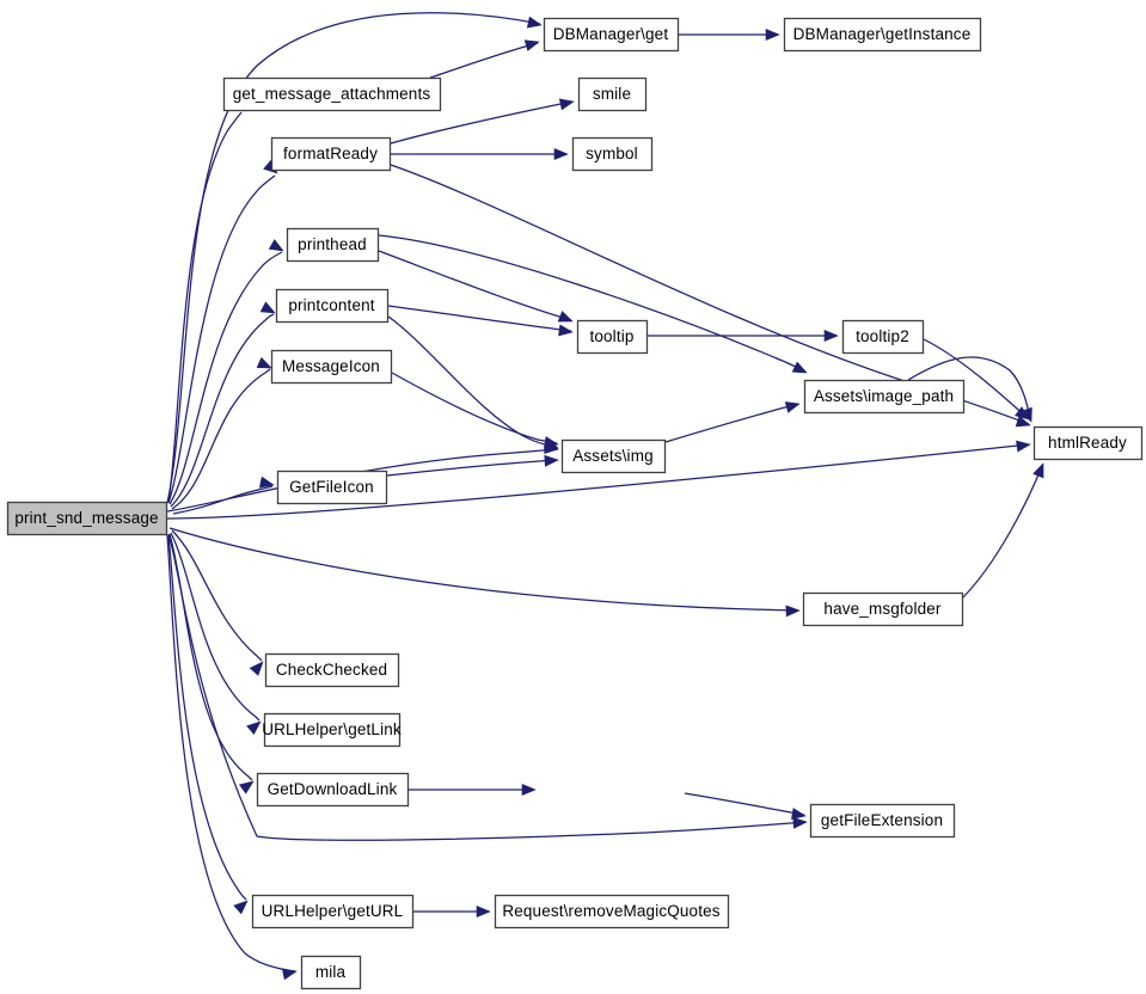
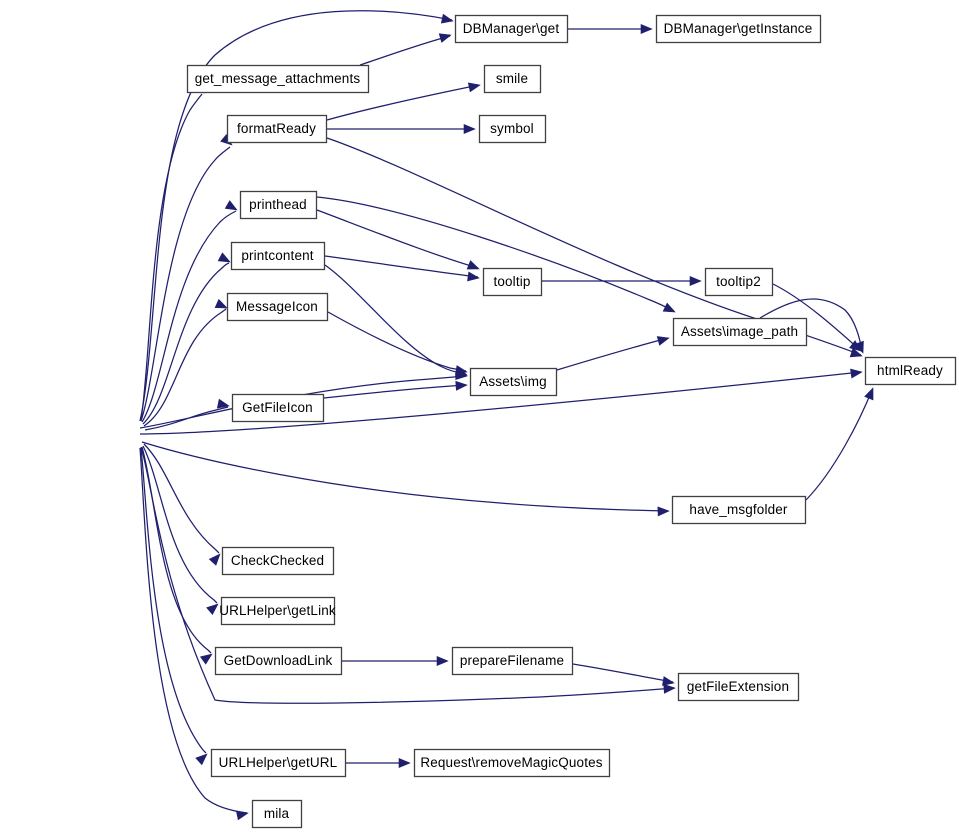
- print_snd_message
  get_message_attachments
  formatReady
  printhead
  printcontent
  MessageIcon
  GetFileIcon
  CheckChecked
  URLHelper\getLink
  GetDownloadLink
  URLHelper\getURL
  mila
  DBManager\get
  smile
  symbol
  tooltip
  Assets\img
+ prepareFilename
  Request\removeMagicQuotes
  DBManager\getInstance
  tooltip2
  Assets\image_path
  have_msgfolder
  getFileExtension
  htmlReady
